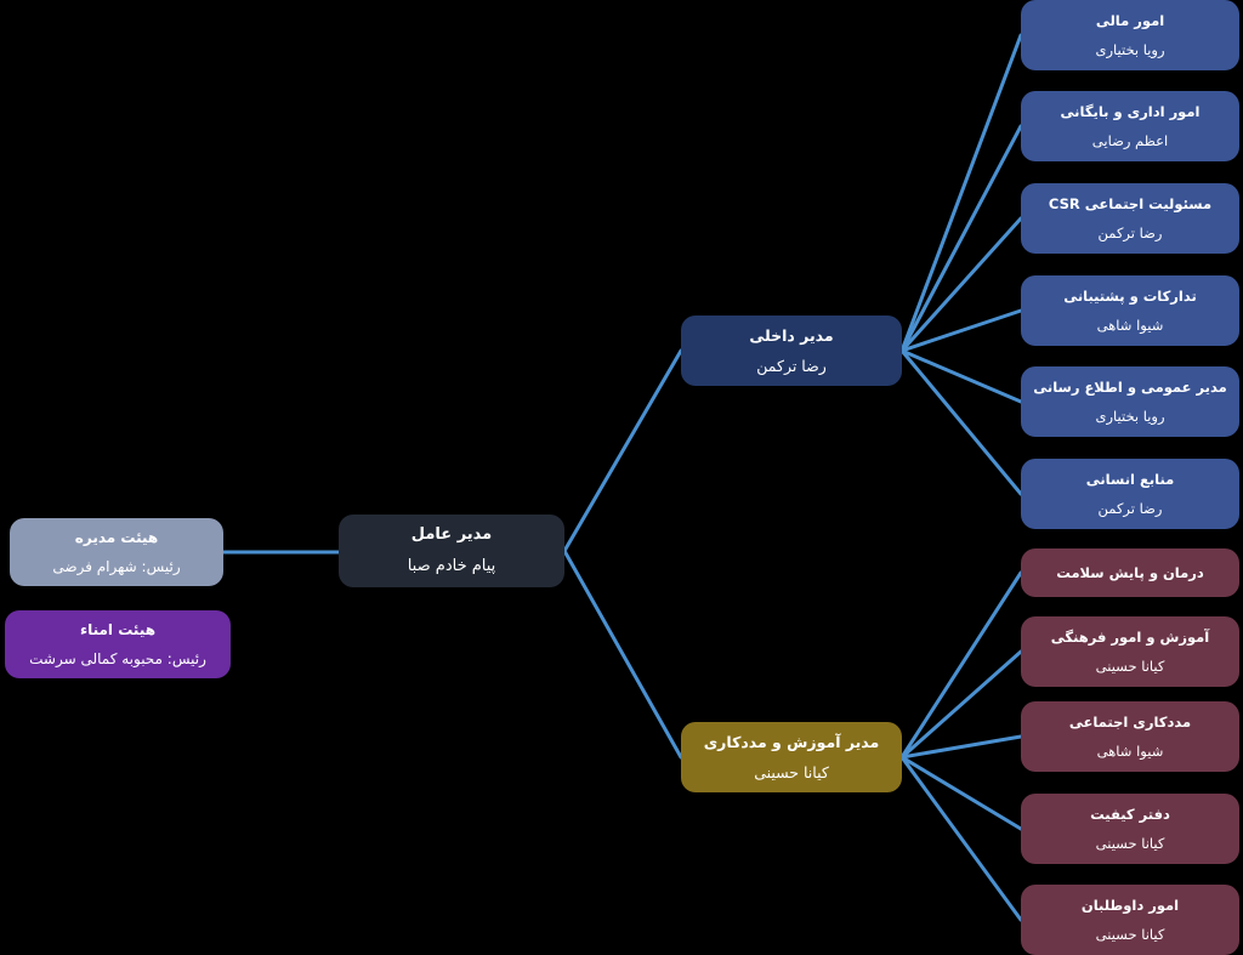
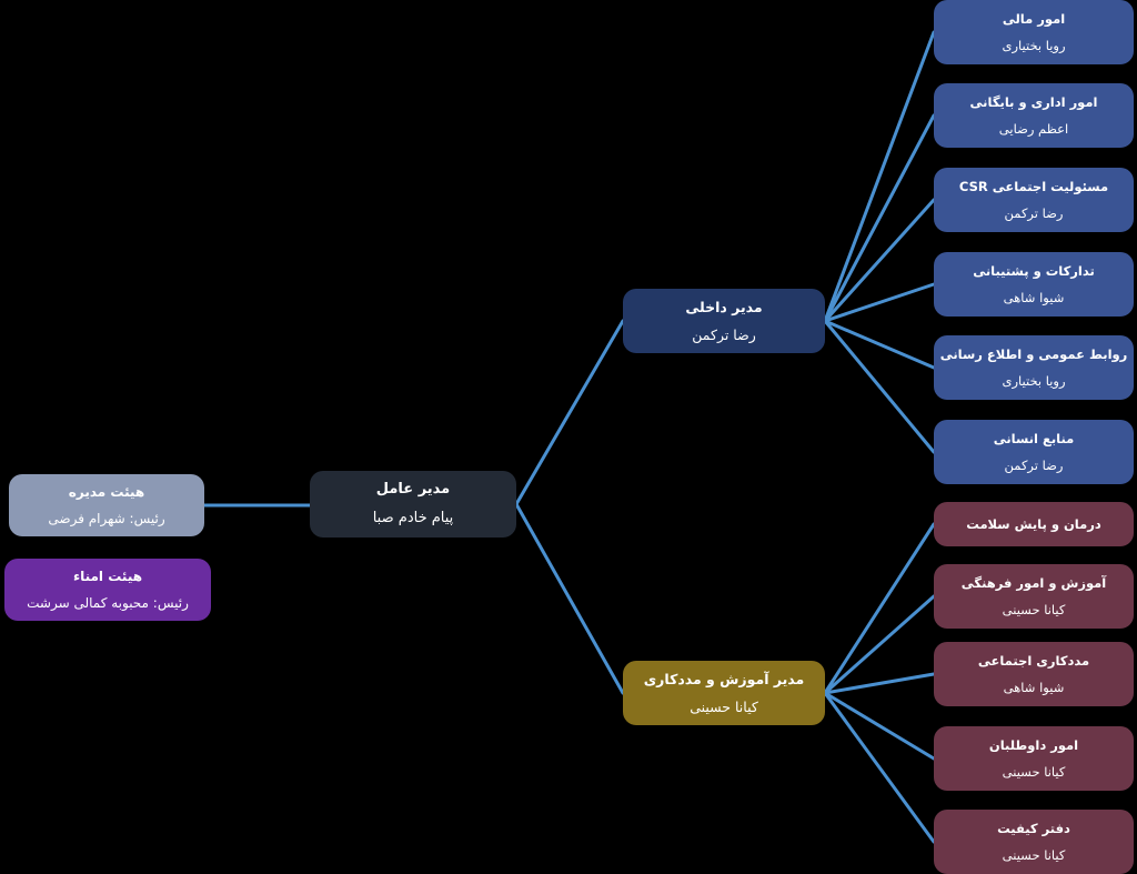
  هیئت مدیره
  رئیس: شهرام فرضی
  هیئت امناء
  رئیس: محبوبه کمالی سرشت
  مدیر عامل
  پیام خادم صبا
  مدیر داخلی
  رضا ترکمن
  مدیر آموزش و مددکاری
  کیانا حسینی
  امور مالی
  رویا بختیاری
  امور اداری و بایگانی
  اعظم رضایی
  مسئولیت اجتماعی CSR
  رضا ترکمن
  تدارکات و پشتیبانی
  شیوا شاهی
- مدیر عمومی و اطلاع رسانی
+ روابط عمومی و اطلاع رسانی
  رویا بختیاری
  منابع انسانی
  رضا ترکمن
  درمان و پایش سلامت
  آموزش و امور فرهنگی
  کیانا حسینی
  مددکاری اجتماعی
  شیوا شاهی
- دفتر کیفیت
+ امور داوطلبان
  کیانا حسینی
- امور داوطلبان
+ دفتر کیفیت
  کیانا حسینی
